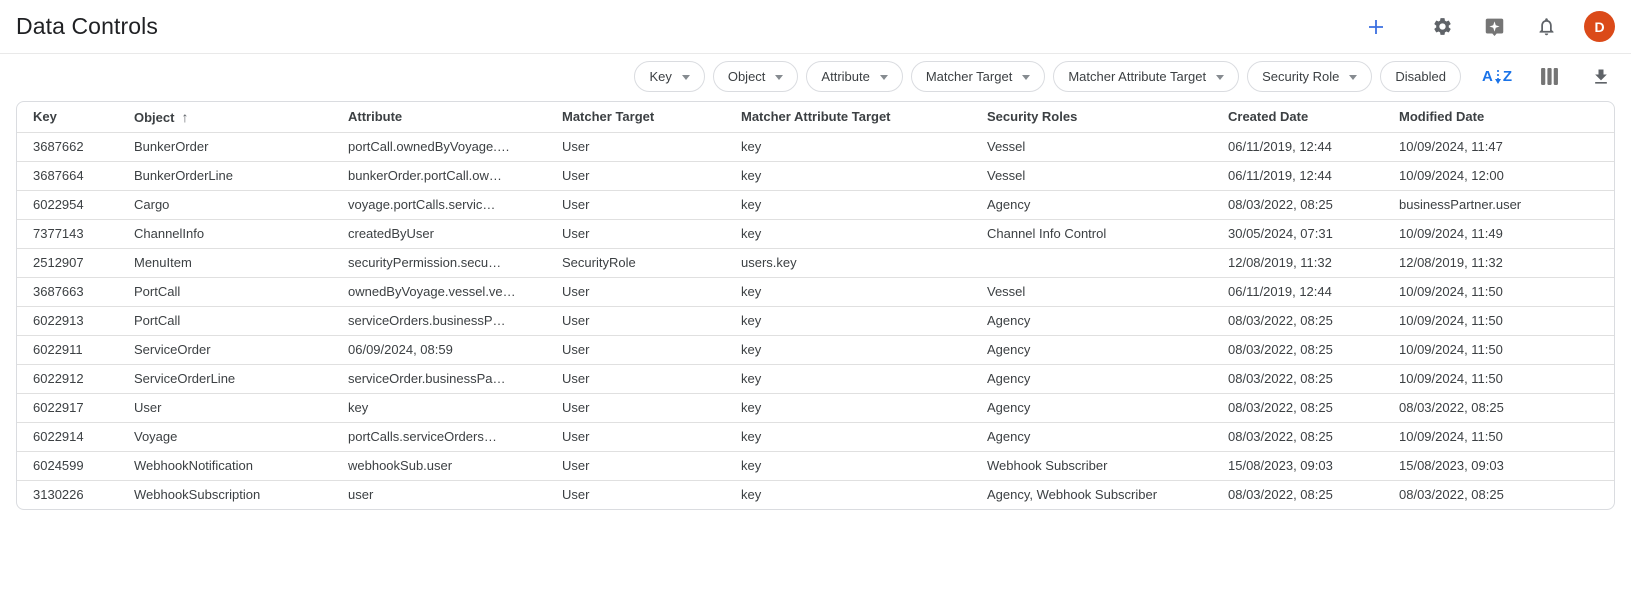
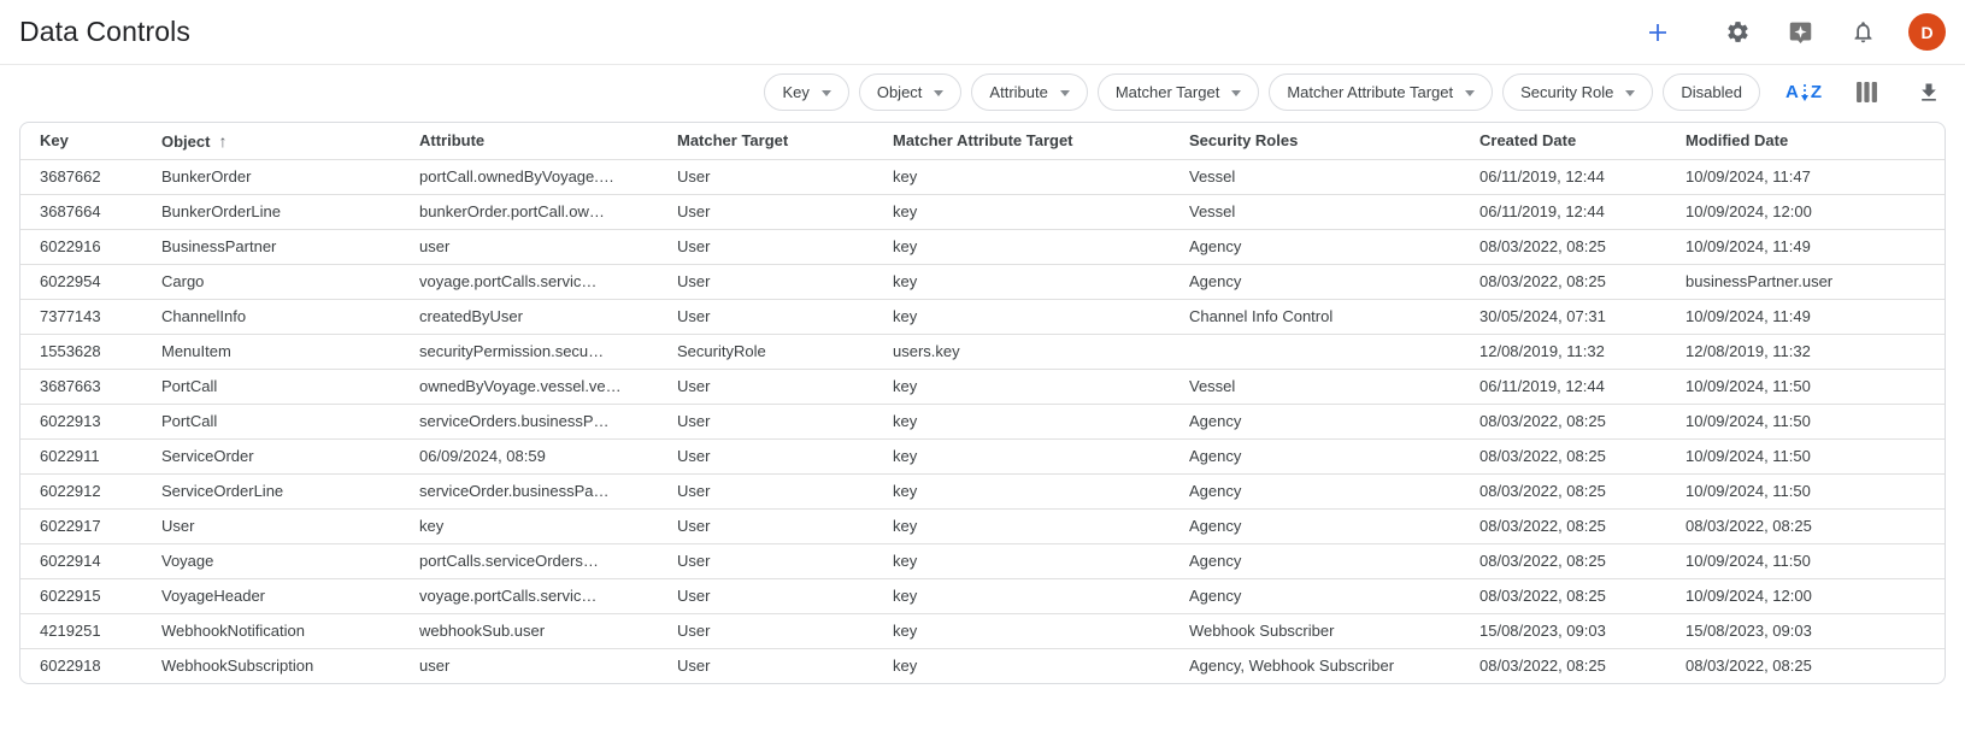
  Data Controls
  D
  Key
  Object
  Attribute
  Matcher Target
  Matcher Attribute Target
  Security Role
  Disabled
  A Z
  Key	Object ↑	Attribute	Matcher Target	Matcher Attribute Target	Security Roles	Created Date	Modified Date
  3687662	BunkerOrder	portCall.ownedByVoyage.…	User	key	Vessel	06/11/2019, 12:44	10/09/2024, 11:47
  3687664	BunkerOrderLine	bunkerOrder.portCall.ow…	User	key	Vessel	06/11/2019, 12:44	10/09/2024, 12:00
+ 6022916	BusinessPartner	user	User	key	Agency	08/03/2022, 08:25	10/09/2024, 11:49
  6022954	Cargo	voyage.portCalls.servic…	User	key	Agency	08/03/2022, 08:25	businessPartner.user
  7377143	ChannelInfo	createdByUser	User	key	Channel Info Control	30/05/2024, 07:31	10/09/2024, 11:49
- 2512907	MenuItem	securityPermission.secu…	SecurityRole	users.key		12/08/2019, 11:32	12/08/2019, 11:32
+ 1553628	MenuItem	securityPermission.secu…	SecurityRole	users.key		12/08/2019, 11:32	12/08/2019, 11:32
  3687663	PortCall	ownedByVoyage.vessel.ve…	User	key	Vessel	06/11/2019, 12:44	10/09/2024, 11:50
  6022913	PortCall	serviceOrders.businessP…	User	key	Agency	08/03/2022, 08:25	10/09/2024, 11:50
  6022911	ServiceOrder	06/09/2024, 08:59	User	key	Agency	08/03/2022, 08:25	10/09/2024, 11:50
  6022912	ServiceOrderLine	serviceOrder.businessPa…	User	key	Agency	08/03/2022, 08:25	10/09/2024, 11:50
  6022917	User	key	User	key	Agency	08/03/2022, 08:25	08/03/2022, 08:25
  6022914	Voyage	portCalls.serviceOrders…	User	key	Agency	08/03/2022, 08:25	10/09/2024, 11:50
+ 6022915	VoyageHeader	voyage.portCalls.servic…	User	key	Agency	08/03/2022, 08:25	10/09/2024, 12:00
- 6024599	WebhookNotification	webhookSub.user	User	key	Webhook Subscriber	15/08/2023, 09:03	15/08/2023, 09:03
+ 4219251	WebhookNotification	webhookSub.user	User	key	Webhook Subscriber	15/08/2023, 09:03	15/08/2023, 09:03
- 3130226	WebhookSubscription	user	User	key	Agency, Webhook Subscriber	08/03/2022, 08:25	08/03/2022, 08:25
+ 6022918	WebhookSubscription	user	User	key	Agency, Webhook Subscriber	08/03/2022, 08:25	08/03/2022, 08:25
